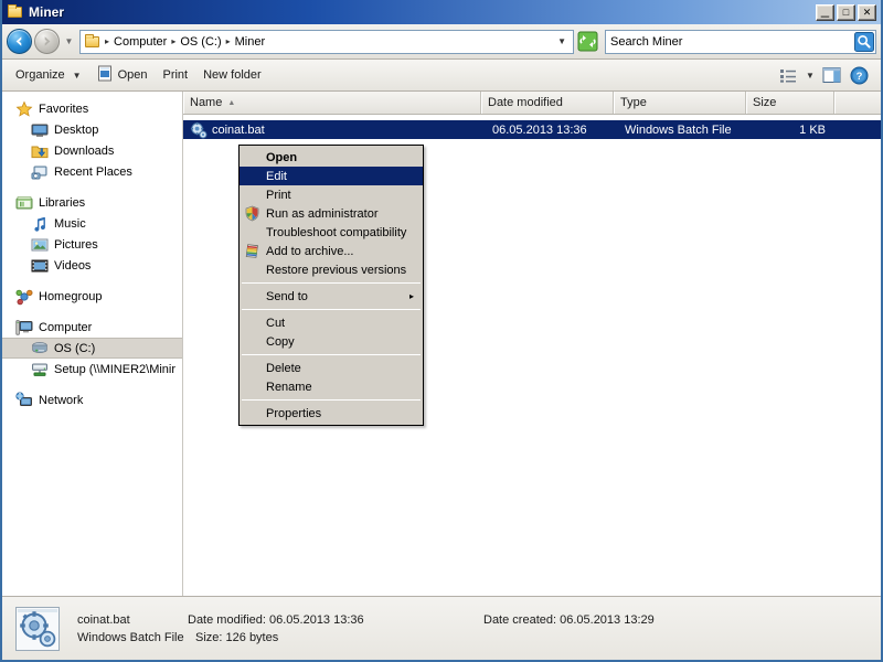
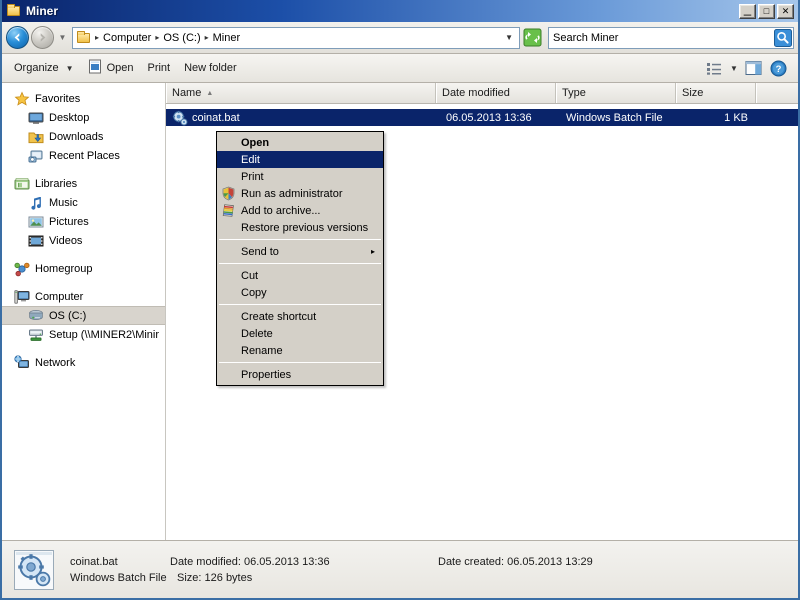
  Miner
  _
  □
  ✕
  ▼
  ▸
  Computer
  ▸
  OS (C:)
  ▸
  Miner
  ▼
  Search Miner
  Organize
  ▼
  Open
  Print
  New folder
  ▼
  ?
  Favorites
  Desktop
  Downloads
  Recent Places
  Libraries
  Music
  Pictures
  Videos
  Homegroup
  Computer
  OS (C:)
  Setup (\\MINER2\Minir
  Network
  Name
  Date modified
  Type
  Size
  coinat.bat
  06.05.2013 13:36
  Windows Batch File
  1 KB
  coinat.bat
  Date modified: 06.05.2013 13:36
  Date created: 06.05.2013 13:29
  Windows Batch File
  Size: 126 bytes
  Open
  Edit
  Print
  Run as administrator
- Troubleshoot compatibility
  Add to archive...
  Restore previous versions
  Send to
  ▸
  Cut
  Copy
+ Create shortcut
  Delete
  Rename
  Properties
